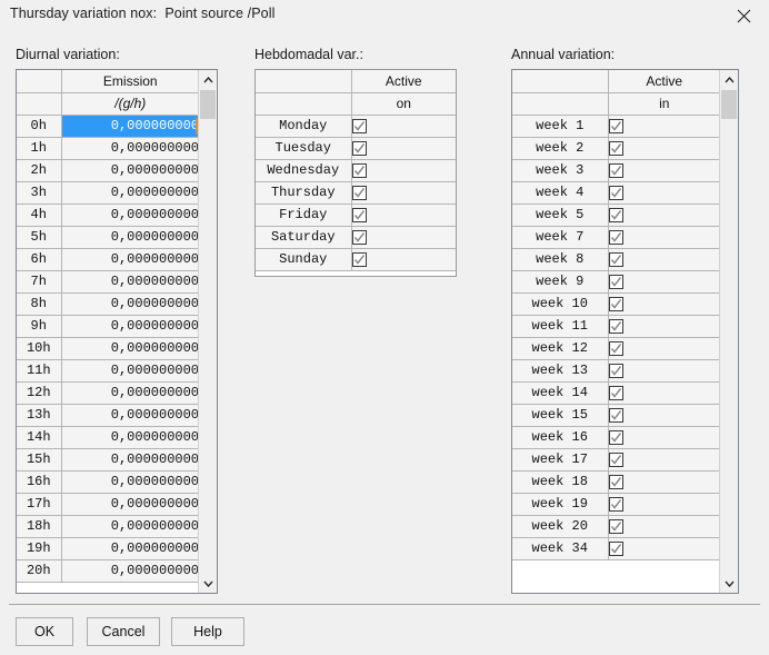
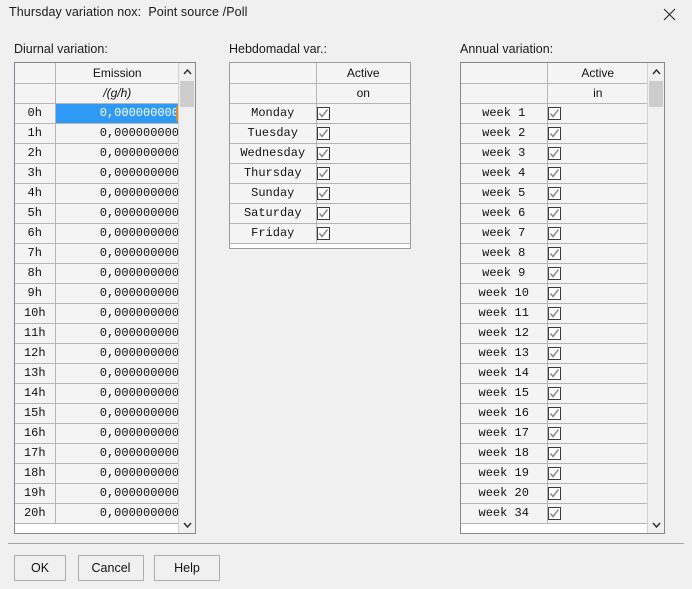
  Thursday variation nox: Point source /Poll
  Diurnal variation:
  	Emission
  	/(g/h)
  0h	0,000000000
  1h	0,000000000
  2h	0,000000000
  3h	0,000000000
  4h	0,000000000
  5h	0,000000000
  6h	0,000000000
  7h	0,000000000
  8h	0,000000000
  9h	0,000000000
  10h	0,000000000
  11h	0,000000000
  12h	0,000000000
  13h	0,000000000
  14h	0,000000000
  15h	0,000000000
  16h	0,000000000
  17h	0,000000000
  18h	0,000000000
  19h	0,000000000
  20h	0,000000000
  Hebdomadal var.:
  	Active
  	on
  Monday
  Tuesday
  Wednesday
  Thursday
- Friday
+ Sunday
  Saturday
- Sunday
+ Friday
  Annual variation:
  	Active
  	in
  week 1
  week 2
  week 3
  week 4
  week 5
+ week 6
  week 7
  week 8
  week 9
  week 10
  week 11
  week 12
  week 13
  week 14
  week 15
  week 16
  week 17
  week 18
  week 19
  week 20
  week 34
  OK
  Cancel
  Help
